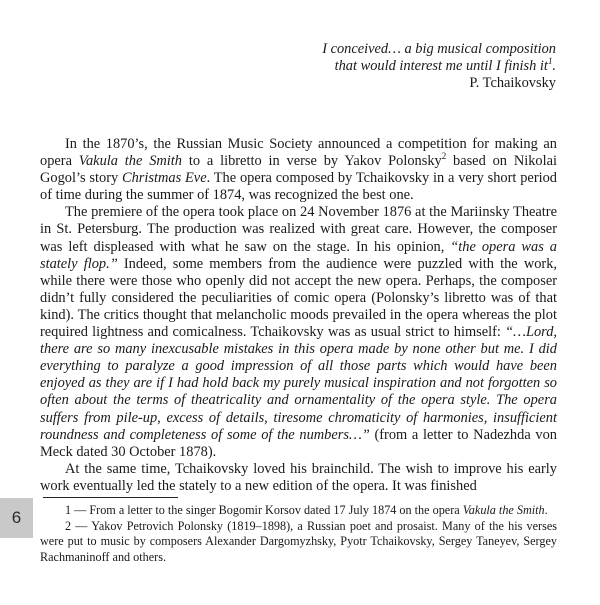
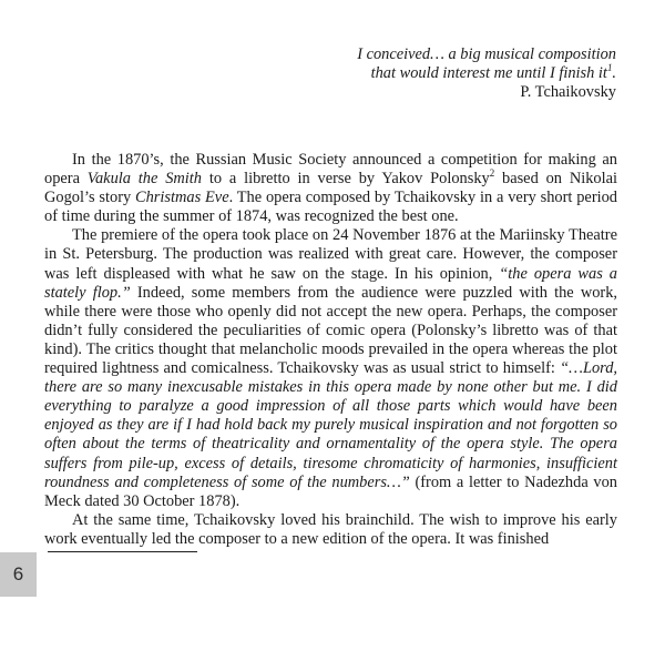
  I conceived… a big musical composition
  that would interest me until I finish it1.
  P. Tchaikovsky
  In the 1870’s, the Russian Music Society announced a competition for making an opera Vakula the Smith to a libretto in verse by Yakov Polonsky2 based on Nikolai Gogol’s story Christmas Eve. The opera composed by Tchaikovsky in a very short period of time during the summer of 1874, was recognized the best one.
  The premiere of the opera took place on 24 November 1876 at the Mariinsky Theatre in St. Petersburg. The production was realized with great care. However, the composer was left displeased with what he saw on the stage. In his opinion, “the opera was a stately flop.” Indeed, some members from the audience were puzzled with the work, while there were those who openly did not accept the new opera. Perhaps, the composer didn’t fully considered the peculiarities of comic opera (Polonsky’s libretto was of that kind). The critics thought that melancholic moods prevailed in the opera whereas the plot required lightness and comicalness. Tchaikovsky was as usual strict to himself: “…Lord, there are so many inexcusable mistakes in this opera made by none other but me. I did everything to paralyze a good impression of all those parts which would have been enjoyed as they are if I had hold back my purely musical inspiration and not forgotten so often about the terms of theatricality and ornamentality of the opera style. The opera suffers from pile-up, excess of details, tiresome chromaticity of harmonies, insufficient roundness and completeness of some of the numbers…” (from a letter to Nadezhda von Meck dated 30 October 1878).
- At the same time, Tchaikovsky loved his brainchild. The wish to improve his early work eventually led the stately to a new edition of the opera. It was finished
+ At the same time, Tchaikovsky loved his brainchild. The wish to improve his early work eventually led the composer to a new edition of the opera. It was finished
- 1 — From a letter to the singer Bogomir Korsov dated 17 July 1874 on the opera Vakula the Smith.
- 2 — Yakov Petrovich Polonsky (1819–1898), a Russian poet and prosaist. Many of the his verses were put to music by composers Alexander Dargomyzhsky, Pyotr Tchaikovsky, Sergey Taneyev, Sergey Rachmaninoff and others.
  6
